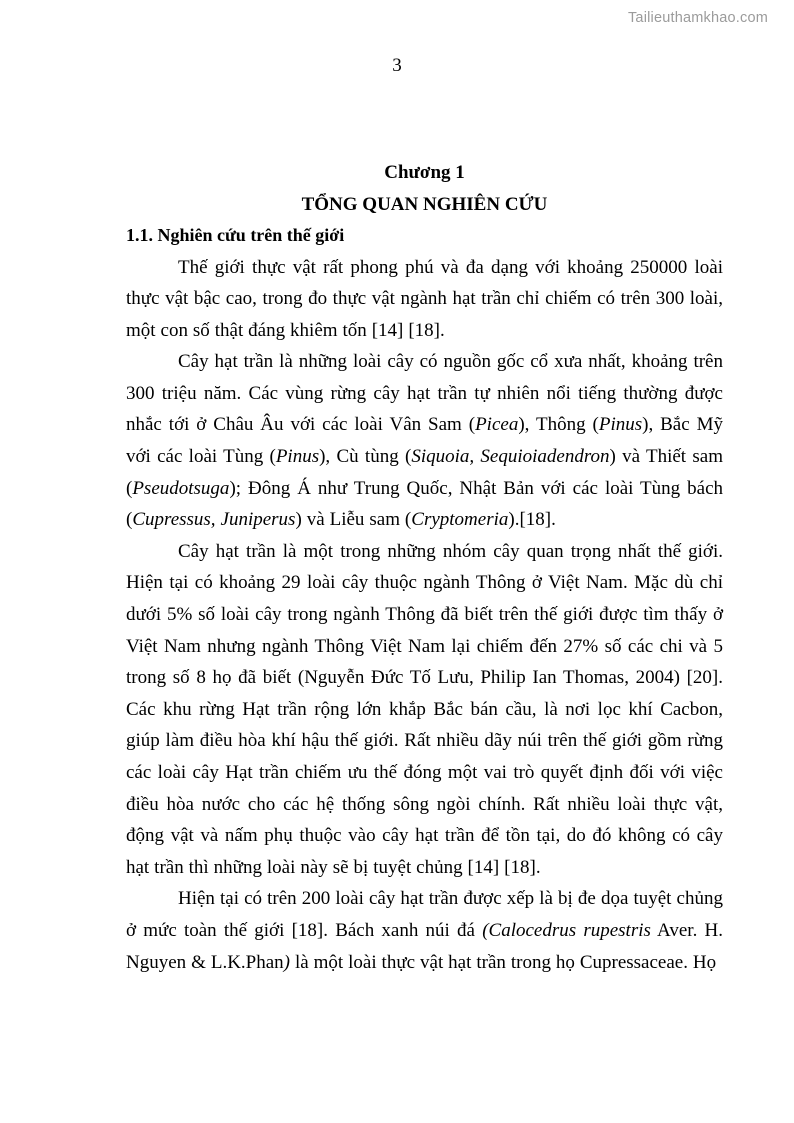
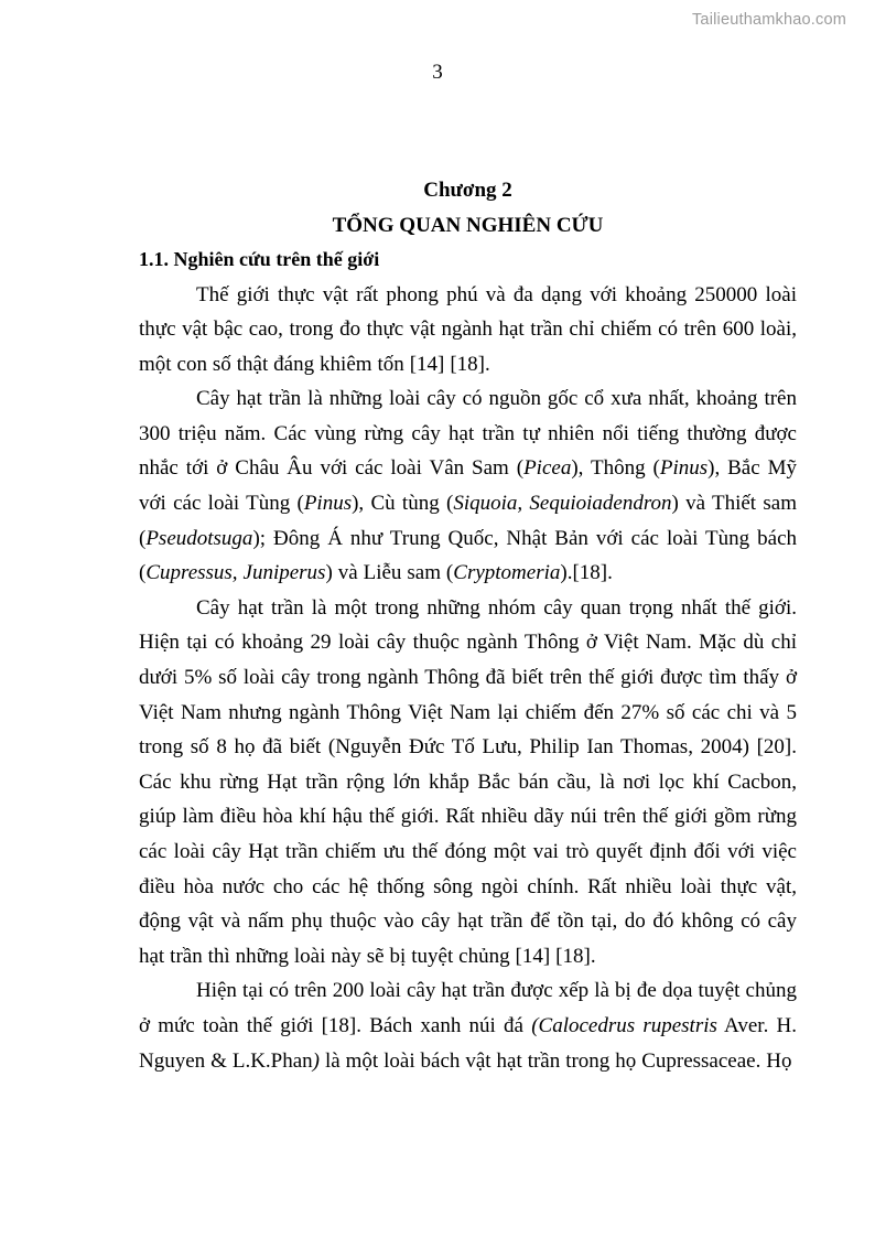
  Tailieuthamkhao.com
  3
- Chương 1
+ Chương 2
  TỔNG QUAN NGHIÊN CỨU
  1.1. Nghiên cứu trên thế giới
- Thế giới thực vật rất phong phú và đa dạng với khoảng 250000 loài thực vật bậc cao, trong đo thực vật ngành hạt trần chỉ chiếm có trên 300 loài, một con số thật đáng khiêm tốn [14] [18].
+ Thế giới thực vật rất phong phú và đa dạng với khoảng 250000 loài thực vật bậc cao, trong đo thực vật ngành hạt trần chỉ chiếm có trên 600 loài, một con số thật đáng khiêm tốn [14] [18].
  Cây hạt trần là những loài cây có nguồn gốc cổ xưa nhất, khoảng trên 300 triệu năm. Các vùng rừng cây hạt trần tự nhiên nổi tiếng thường được nhắc tới ở Châu Âu với các loài Vân Sam (Picea), Thông (Pinus), Bắc Mỹ với các loài Tùng (Pinus), Cù tùng (Siquoia, Sequioiadendron) và Thiết sam (Pseudotsuga); Đông Á như Trung Quốc, Nhật Bản với các loài Tùng bách (Cupressus, Juniperus) và Liễu sam (Cryptomeria).[18].
  Cây hạt trần là một trong những nhóm cây quan trọng nhất thế giới. Hiện tại có khoảng 29 loài cây thuộc ngành Thông ở Việt Nam. Mặc dù chỉ dưới 5% số loài cây trong ngành Thông đã biết trên thế giới được tìm thấy ở Việt Nam nhưng ngành Thông Việt Nam lại chiếm đến 27% số các chi và 5 trong số 8 họ đã biết (Nguyễn Đức Tố Lưu, Philip Ian Thomas, 2004) [20]. Các khu rừng Hạt trần rộng lớn khắp Bắc bán cầu, là nơi lọc khí Cacbon, giúp làm điều hòa khí hậu thế giới. Rất nhiều dãy núi trên thế giới gồm rừng các loài cây Hạt trần chiếm ưu thế đóng một vai trò quyết định đối với việc điều hòa nước cho các hệ thống sông ngòi chính. Rất nhiều loài thực vật, động vật và nấm phụ thuộc vào cây hạt trần để tồn tại, do đó không có cây hạt trần thì những loài này sẽ bị tuyệt chủng [14] [18].
- Hiện tại có trên 200 loài cây hạt trần được xếp là bị đe dọa tuyệt chủng ở mức toàn thế giới [18]. Bách xanh núi đá (Calocedrus rupestris Aver. H. Nguyen & L.K.Phan) là một loài thực vật hạt trần trong họ Cupressaceae. Họ
+ Hiện tại có trên 200 loài cây hạt trần được xếp là bị đe dọa tuyệt chủng ở mức toàn thế giới [18]. Bách xanh núi đá (Calocedrus rupestris Aver. H. Nguyen & L.K.Phan) là một loài bách vật hạt trần trong họ Cupressaceae. Họ
